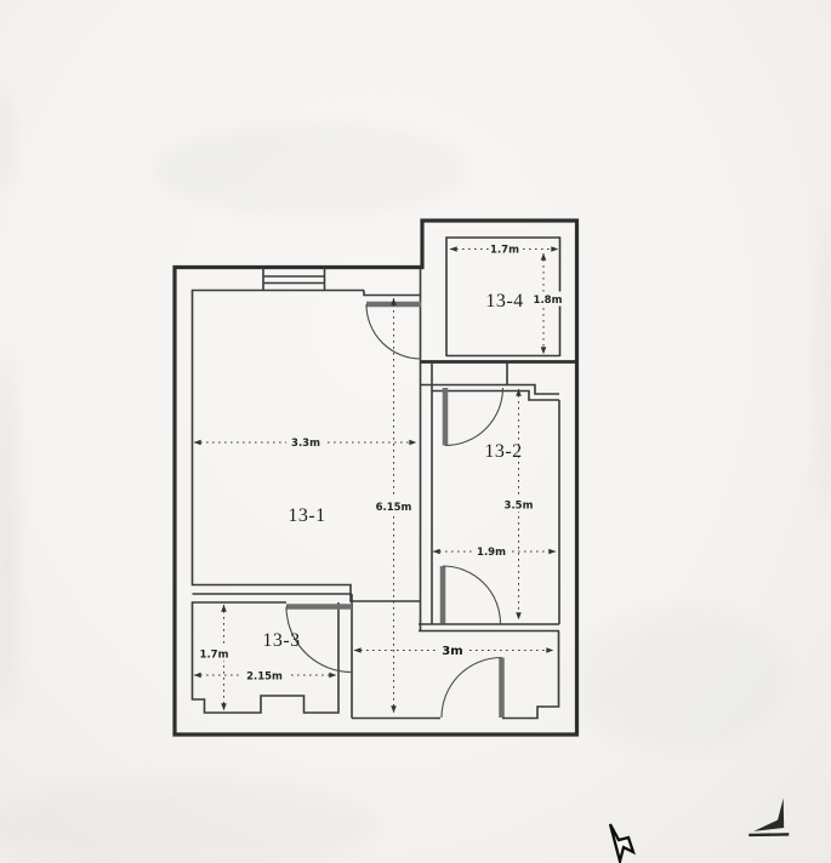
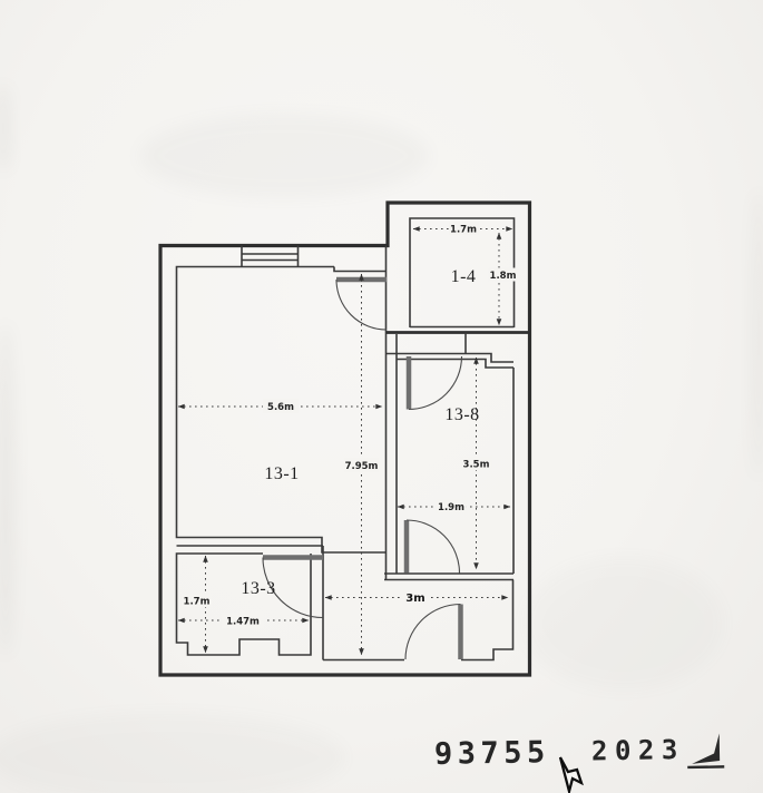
- 3.3m
+ 5.6m
- 6.15m
+ 7.95m
  1.7m
  1.8m
  3.5m
  1.9m
  3m
  1.7m
- 2.15m
+ 1.47m
  13-1
- 13-2
+ 13-8
  13-3
- 13-4
+ 1-4
+ 93755
+ 2023
